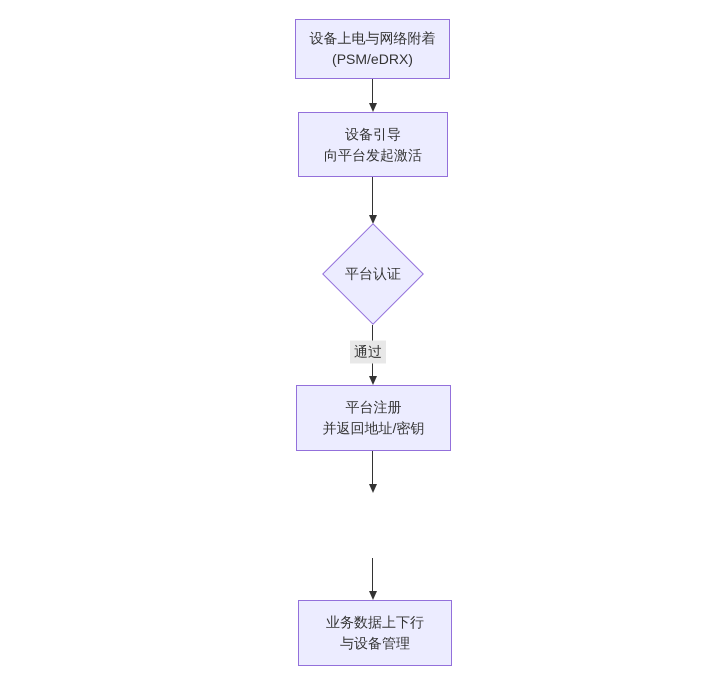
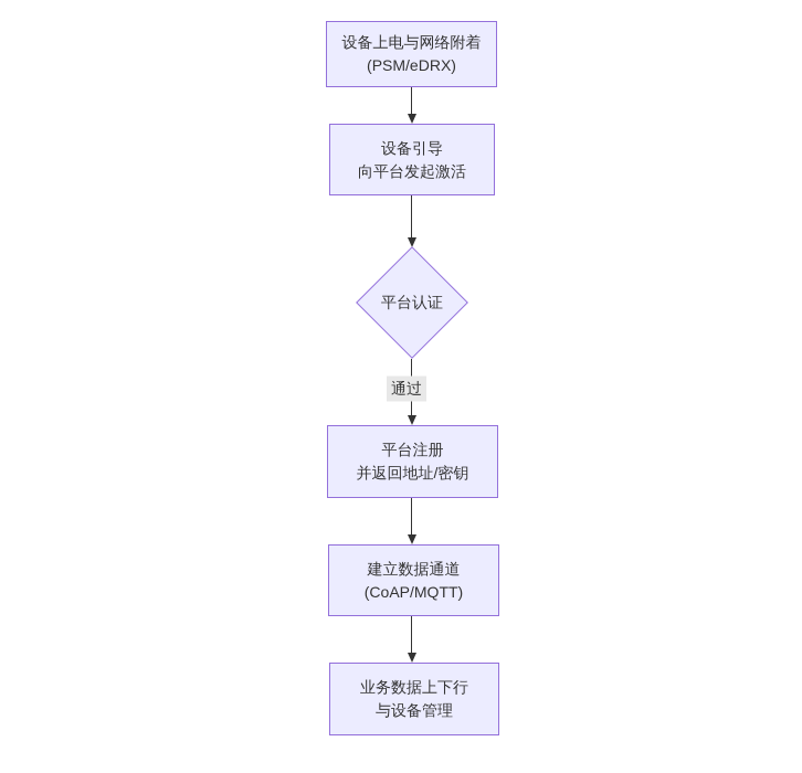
  设备上电与网络附着
  (PSM/eDRX)
  设备引导
  向平台发起激活
  平台认证
  通过
  平台注册
  并返回地址/密钥
+ 建立数据通道
+ (CoAP/MQTT)
  业务数据上下行
  与设备管理
